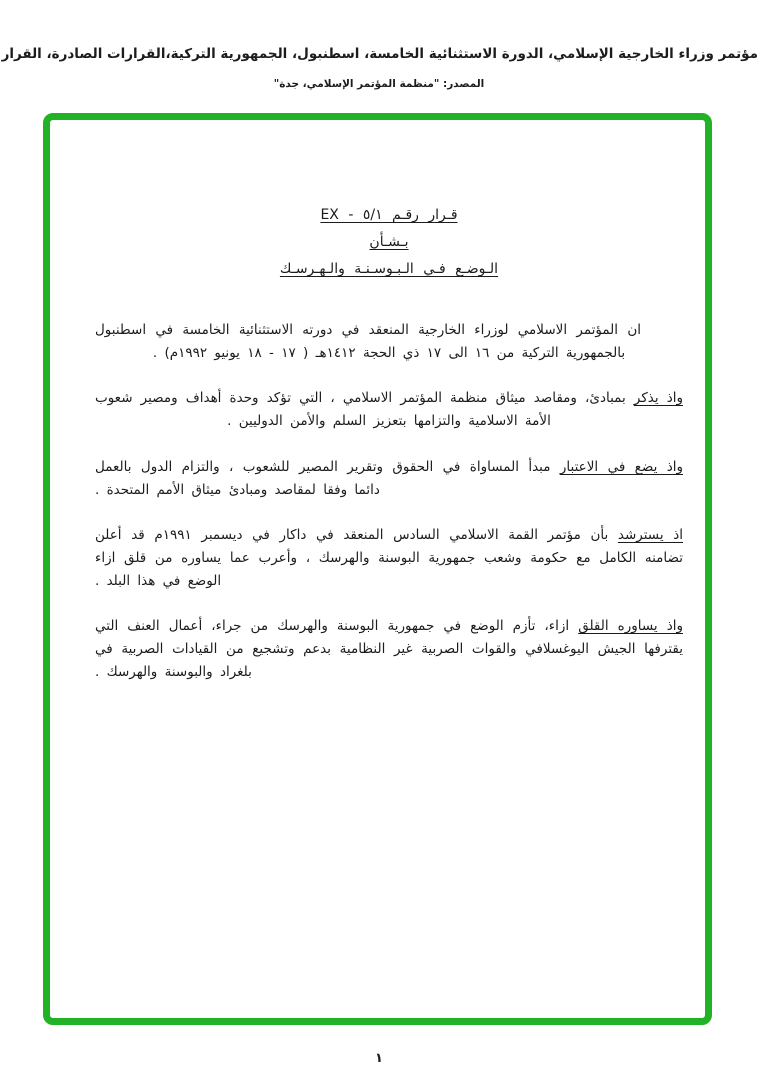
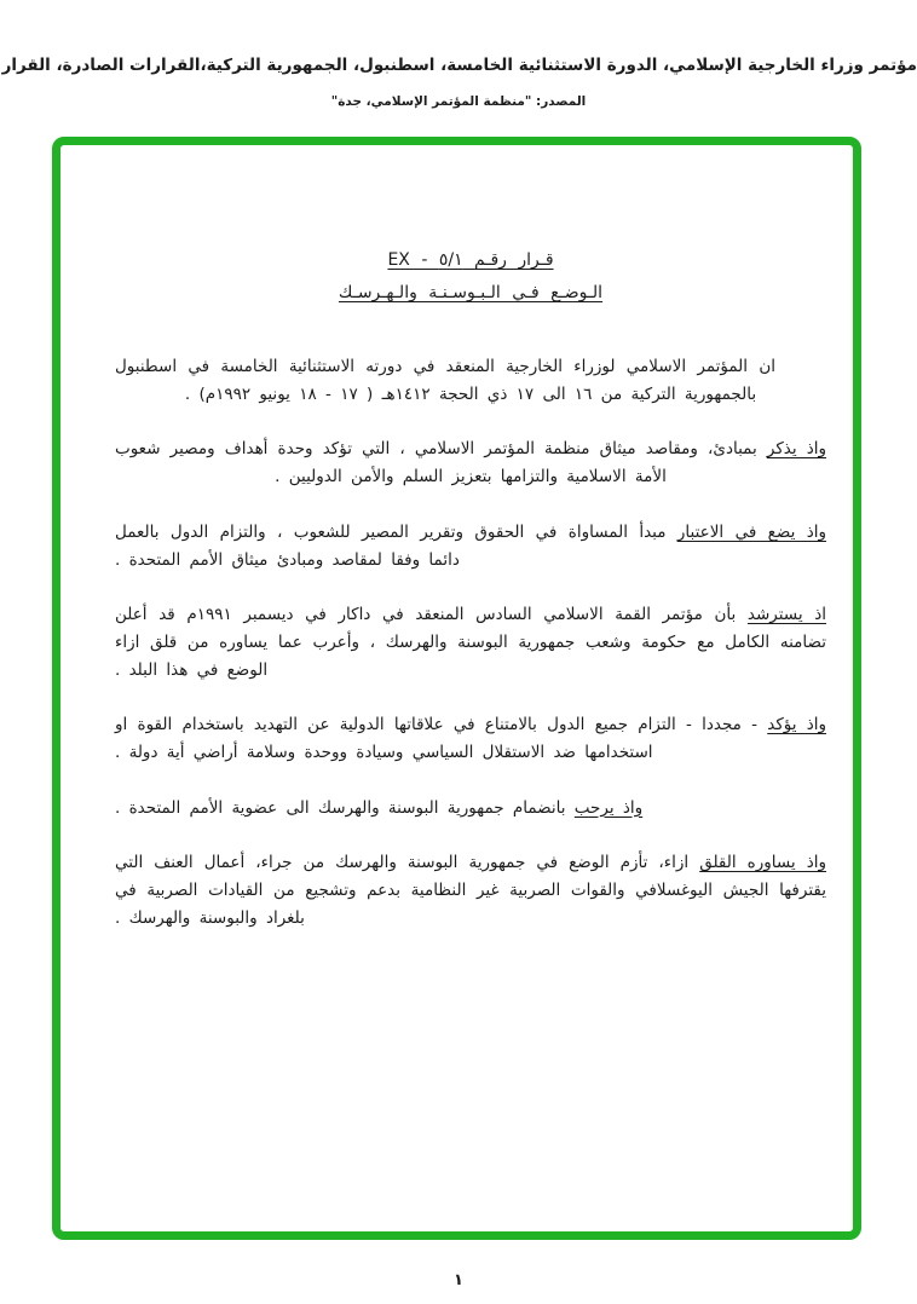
  مؤتمر وزراء الخارجية الإسلامي، الدورة الاستثنائية الخامسة، اسطنبول، الجمهورية التركية،القرارات الصادرة، القرار
  المصدر: "منظمة المؤتمر الإسلامي، جدة"
  قـرار رقـم EX - ٥/١
- بـشـأن
  الـوضـع فـي الـبـوسـنـة والـهـرسـك
  ان المؤتمر الاسلامي لوزراء الخارجية المنعقد في دورته الاستثنائية الخامسة في اسطنبول بالجمهورية التركية من ١٦ الى ١٧ ذي الحجة ١٤١٢هـ ( ١٧ - ١٨ يونيو ١٩٩٢م) .
  واذ يذكر بمبادئ، ومقاصد ميثاق منظمة المؤتمر الاسلامي ، التي تؤكد وحدة أهداف ومصير شعوب الأمة الاسلامية والتزامها بتعزيز السلم والأمن الدوليين .
  واذ يضع في الاعتبار مبدأ المساواة في الحقوق وتقرير المصير للشعوب ، والتزام الدول بالعمل دائما وفقا لمقاصد ومبادئ ميثاق الأمم المتحدة .
  اذ يسترشد بأن مؤتمر القمة الاسلامي السادس المنعقد في داكار في ديسمبر ١٩٩١م قد أعلن تضامنه الكامل مع حكومة وشعب جمهورية البوسنة والهرسك ، وأعرب عما يساوره من قلق ازاء الوضع في هذا البلد .
+ واذ يؤكد - مجددا - التزام جميع الدول بالامتناع في علاقاتها الدولية عن التهديد باستخدام القوة او استخدامها ضد الاستقلال السياسي وسيادة ووحدة وسلامة أراضي أية دولة .
+ واذ يرحب بانضمام جمهورية البوسنة والهرسك الى عضوية الأمم المتحدة .
  واذ يساوره القلق ازاء، تأزم الوضع في جمهورية البوسنة والهرسك من جراء، أعمال العنف التي يقترفها الجيش اليوغسلافي والقوات الصربية غير النظامية بدعم وتشجيع من القيادات الصربية في بلغراد والبوسنة والهرسك .
  ١
